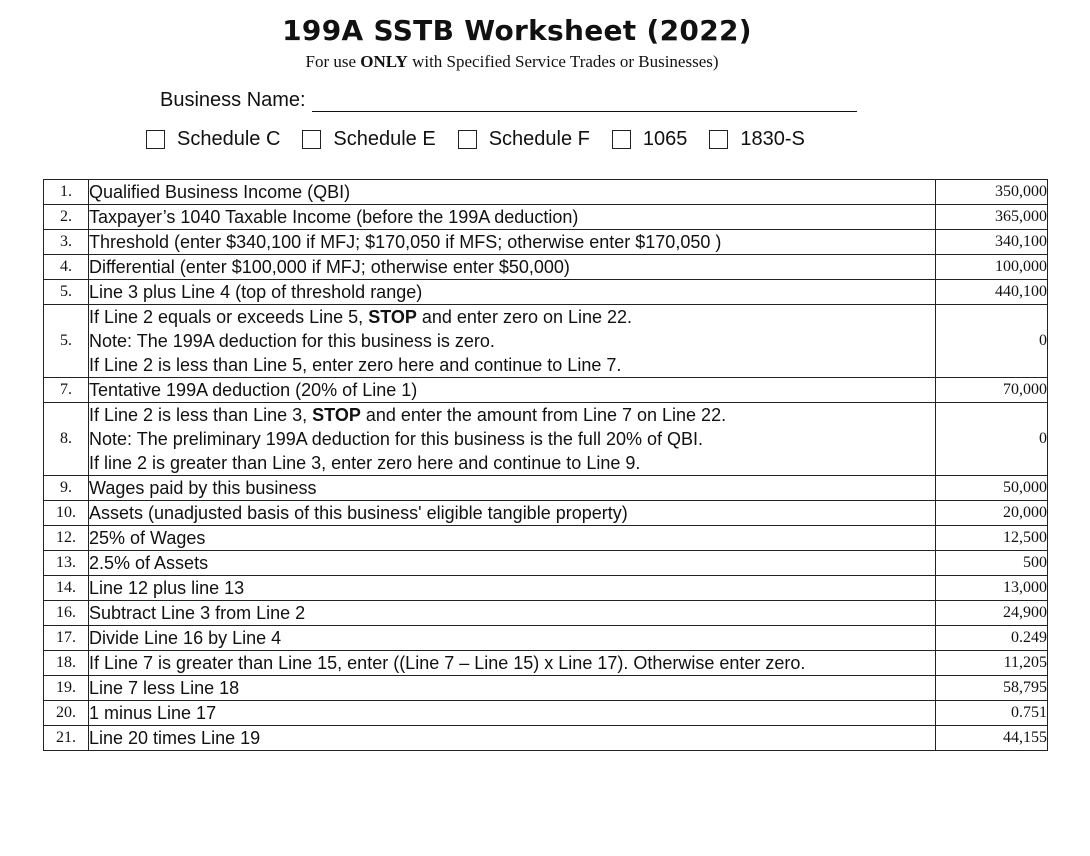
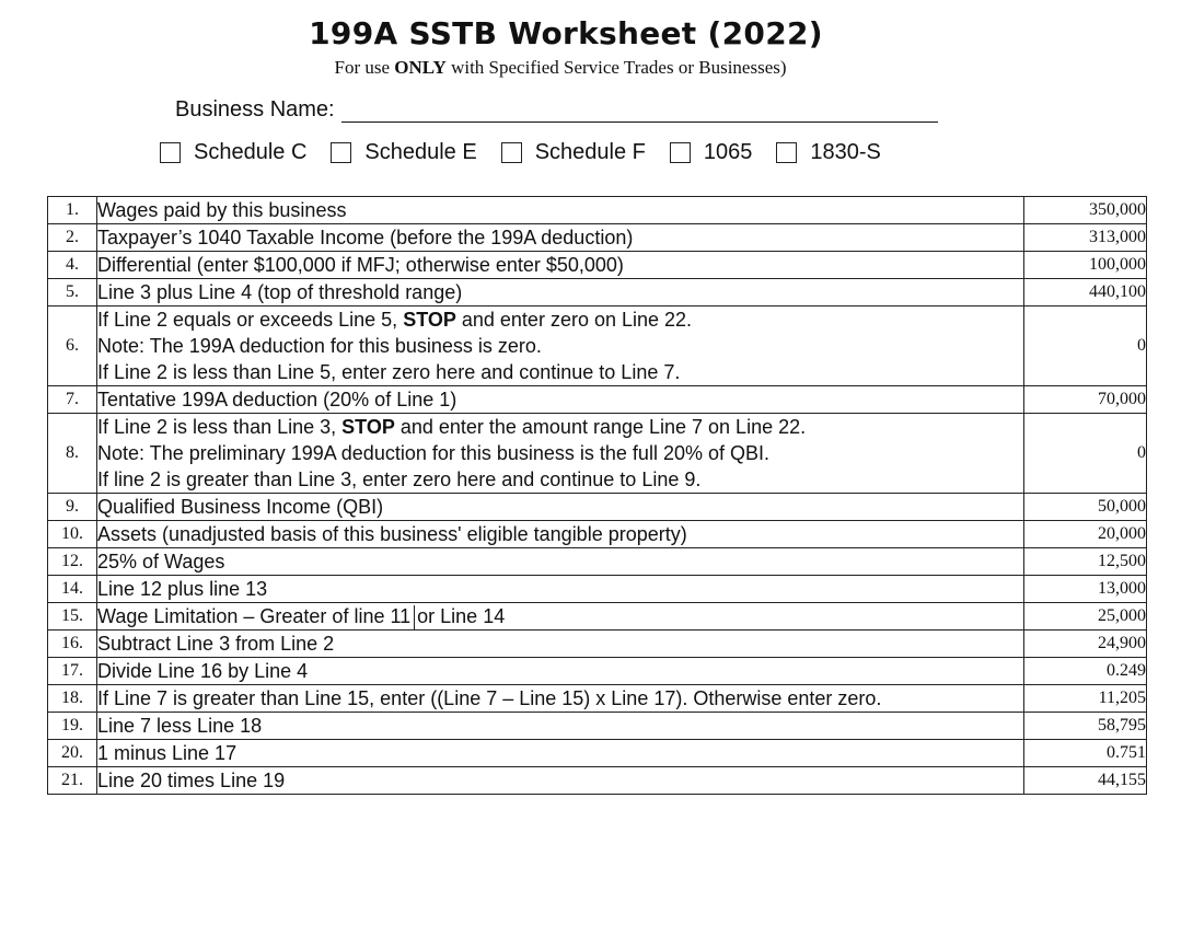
  199A SSTB Worksheet (2022)
  For use ONLY with Specified Service Trades or Businesses)
  Business Name:
  Schedule C
  Schedule E
  Schedule F
  1065
  1830-S
- 1.	Qualified Business Income (QBI)	350,000
+ 1.	Wages paid by this business	350,000
- 2.	Taxpayer’s 1040 Taxable Income (before the 199A deduction)	365,000
+ 2.	Taxpayer’s 1040 Taxable Income (before the 199A deduction)	313,000
- 3.	Threshold (enter $340,100 if MFJ; $170,050 if MFS; otherwise enter $170,050 )	340,100
  4.	Differential (enter $100,000 if MFJ; otherwise enter $50,000)	100,000
  5.	Line 3 plus Line 4 (top of threshold range)	440,100
- 5.	If Line 2 equals or exceeds Line 5, STOP and enter zero on Line 22. Note: The 199A deduction for this business is zero. If Line 2 is less than Line 5, enter zero here and continue to Line 7.	0
+ 6.	If Line 2 equals or exceeds Line 5, STOP and enter zero on Line 22. Note: The 199A deduction for this business is zero. If Line 2 is less than Line 5, enter zero here and continue to Line 7.	0
  7.	Tentative 199A deduction (20% of Line 1)	70,000
- 8.	If Line 2 is less than Line 3, STOP and enter the amount from Line 7 on Line 22. Note: The preliminary 199A deduction for this business is the full 20% of QBI. If line 2 is greater than Line 3, enter zero here and continue to Line 9.	0
+ 8.	If Line 2 is less than Line 3, STOP and enter the amount range Line 7 on Line 22. Note: The preliminary 199A deduction for this business is the full 20% of QBI. If line 2 is greater than Line 3, enter zero here and continue to Line 9.	0
- 9.	Wages paid by this business	50,000
+ 9.	Qualified Business Income (QBI)	50,000
  10.	Assets (unadjusted basis of this business' eligible tangible property)	20,000
  12.	25% of Wages	12,500
- 13.	2.5% of Assets	500
  14.	Line 12 plus line 13	13,000
+ 15.	Wage Limitation – Greater of line 11 or Line 14	25,000
  16.	Subtract Line 3 from Line 2	24,900
  17.	Divide Line 16 by Line 4	0.249
  18.	If Line 7 is greater than Line 15, enter ((Line 7 – Line 15) x Line 17). Otherwise enter zero.	11,205
  19.	Line 7 less Line 18	58,795
  20.	1 minus Line 17	0.751
  21.	Line 20 times Line 19	44,155
